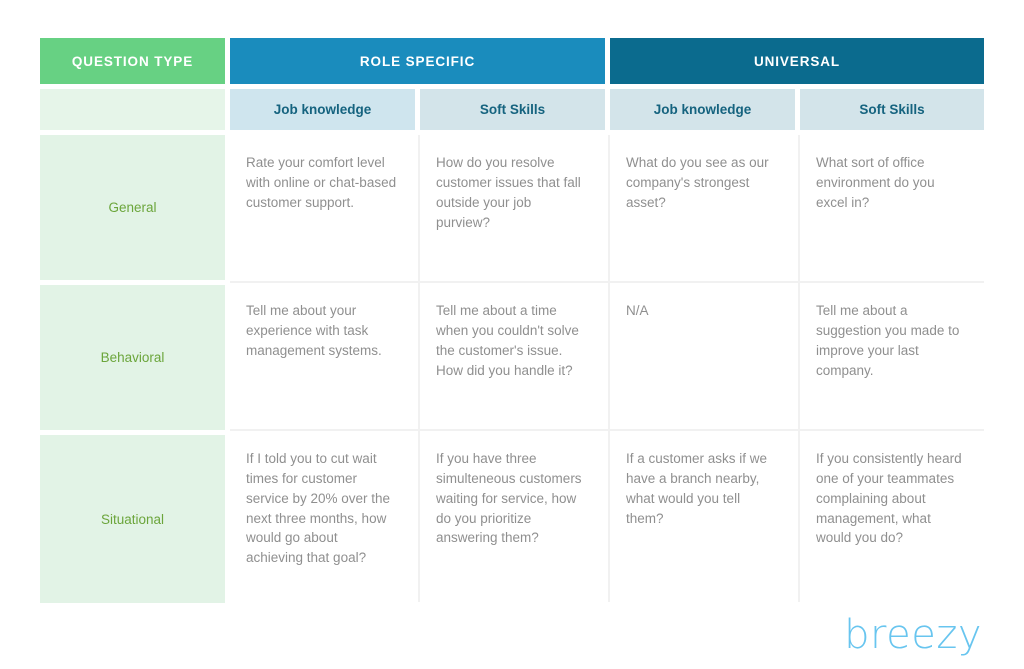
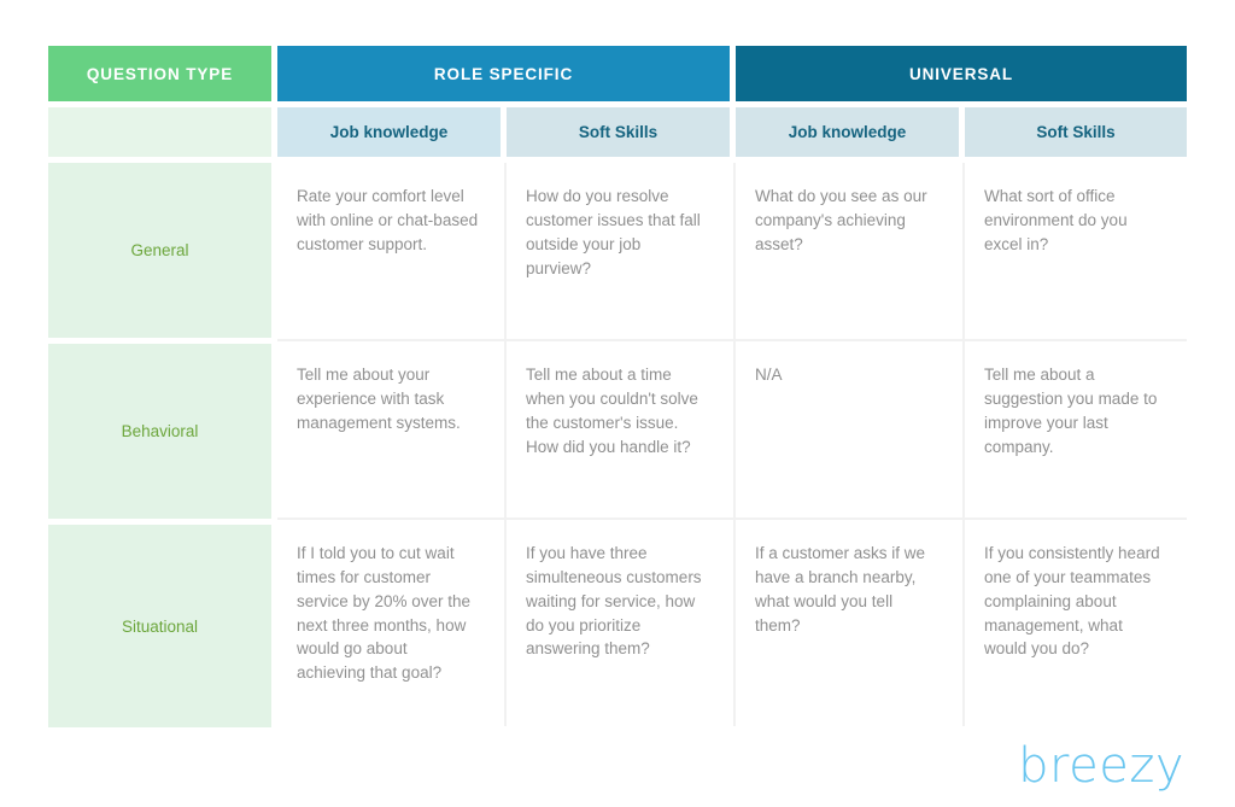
  QUESTION TYPE
  ROLE SPECIFIC
  UNIVERSAL
  Job knowledge
  Soft Skills
  Job knowledge
  Soft Skills
  General
  Behavioral
  Situational
  Rate your comfort level with online or chat-based customer support.
  How do you resolve customer issues that fall outside your job purview?
- What do you see as our company's strongest asset?
+ What do you see as our company's achieving asset?
  What sort of office environment do you excel in?
  Tell me about your experience with task management systems.
  Tell me about a time when you couldn't solve the customer's issue. How did you handle it?
  N/A
  Tell me about a suggestion you made to improve your last company.
  If I told you to cut wait times for customer service by 20% over the next three months, how would go about achieving that goal?
  If you have three simulteneous customers waiting for service, how do you prioritize answering them?
  If a customer asks if we have a branch nearby, what would you tell them?
  If you consistently heard one of your teammates complaining about management, what would you do?
  breezy
